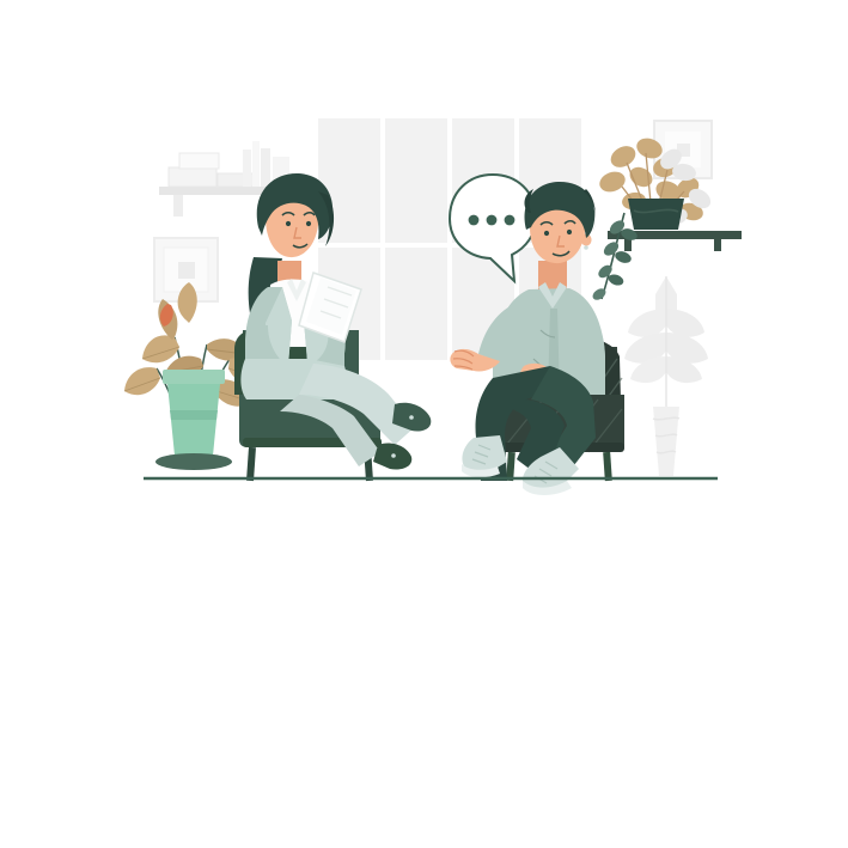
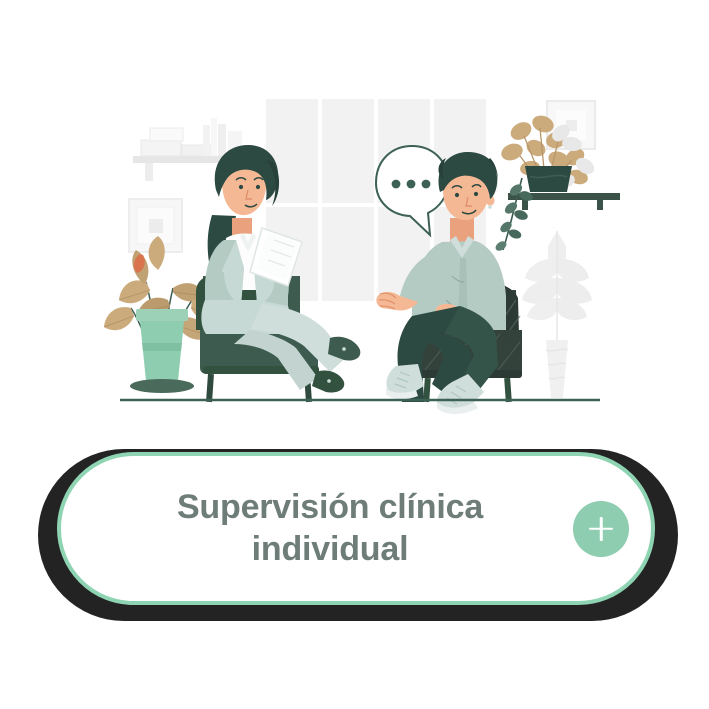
+ Supervisión clínica
+ individual
